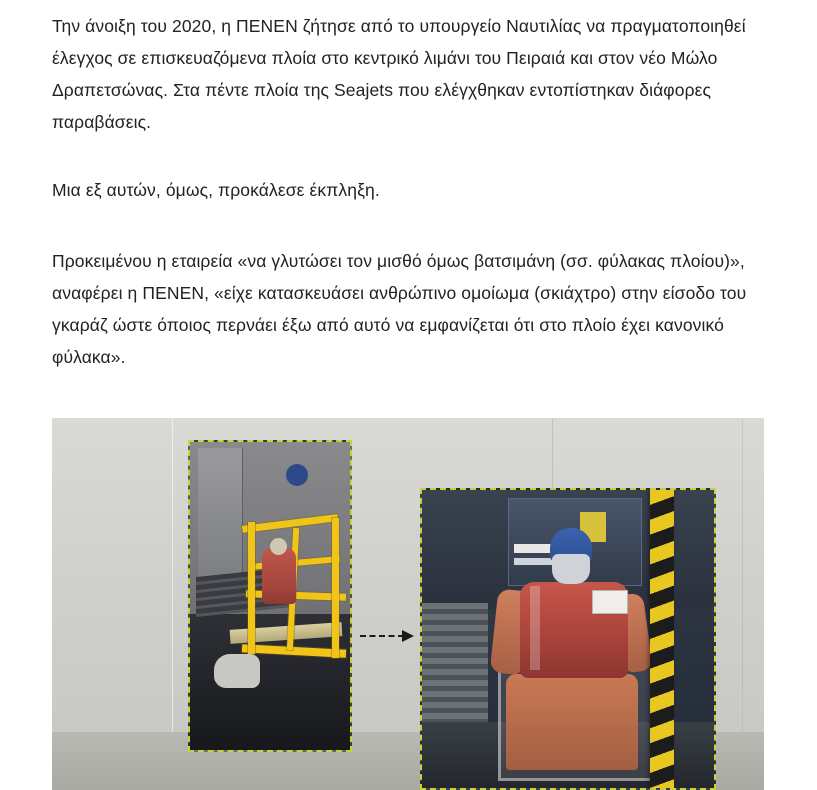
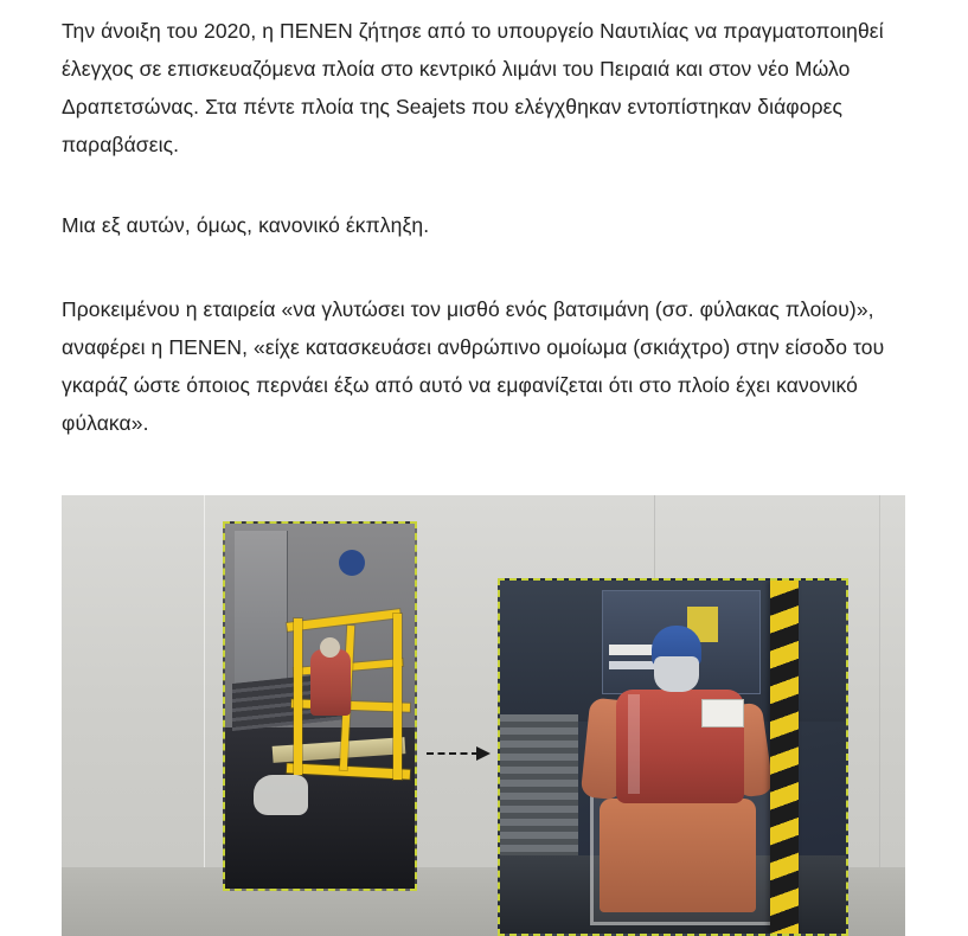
  Την άνοιξη του 2020, η ΠΕΝΕΝ ζήτησε από το υπουργείο Ναυτιλίας να πραγματοποιηθεί έλεγχος σε επισκευαζόμενα πλοία στο κεντρικό λιμάνι του Πειραιά και στον νέο Μώλο Δραπετσώνας. Στα πέντε πλοία της Seajets που ελέγχθηκαν εντοπίστηκαν διάφορες παραβάσεις.
- Μια εξ αυτών, όμως, προκάλεσε έκπληξη.
+ Μια εξ αυτών, όμως, κανονικό έκπληξη.
- Προκειμένου η εταιρεία «να γλυτώσει τον μισθό όμως βατσιμάνη (σσ. φύλακας πλοίου)», αναφέρει η ΠΕΝΕΝ, «είχε κατασκευάσει ανθρώπινο ομοίωμα (σκιάχτρο) στην είσοδο του γκαράζ ώστε όποιος περνάει έξω από αυτό να εμφανίζεται ότι στο πλοίο έχει κανονικό φύλακα».
+ Προκειμένου η εταιρεία «να γλυτώσει τον μισθό ενός βατσιμάνη (σσ. φύλακας πλοίου)», αναφέρει η ΠΕΝΕΝ, «είχε κατασκευάσει ανθρώπινο ομοίωμα (σκιάχτρο) στην είσοδο του γκαράζ ώστε όποιος περνάει έξω από αυτό να εμφανίζεται ότι στο πλοίο έχει κανονικό φύλακα».
